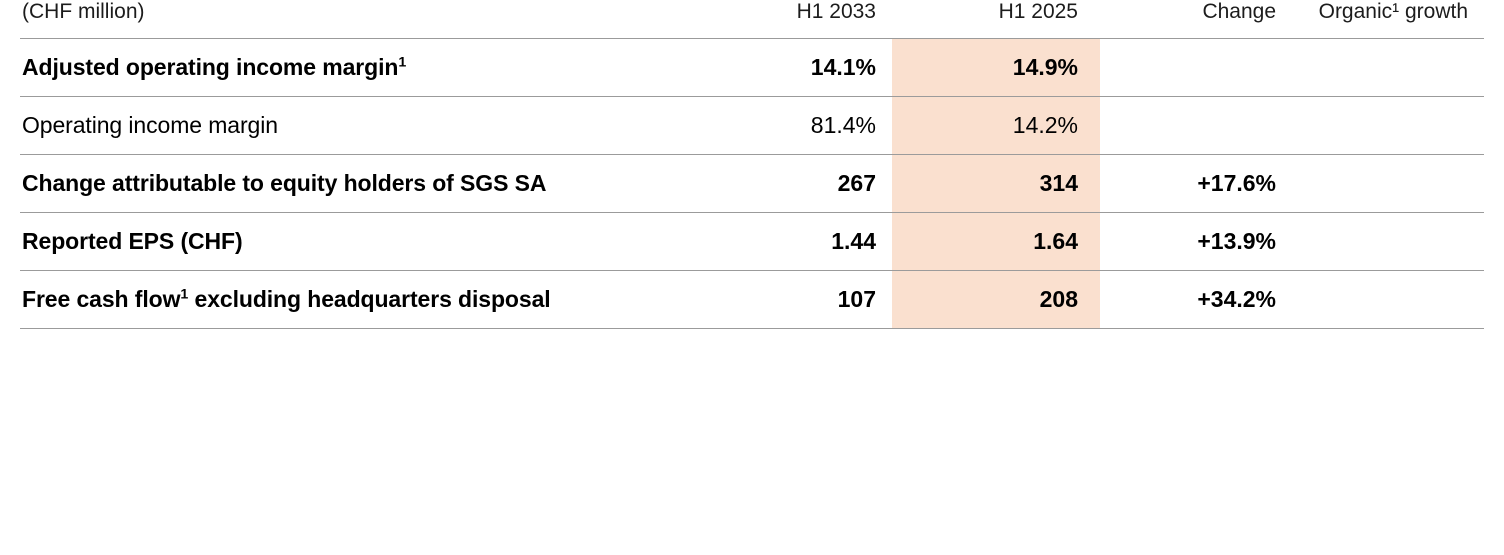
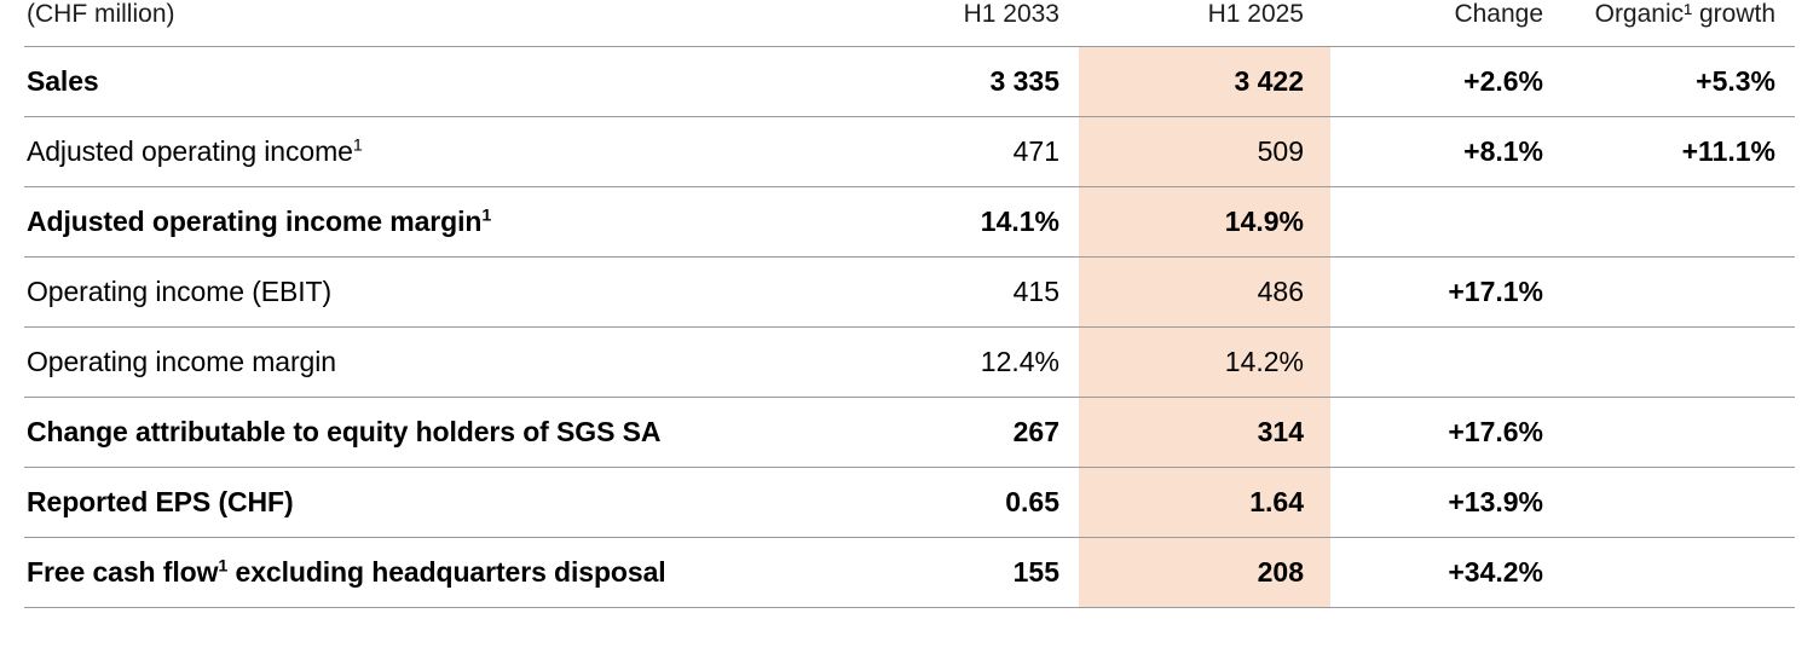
  (CHF million)	H1 2033	H1 2025	Change	Organic¹ growth
+ Sales	3 335	3 422	+2.6%	+5.3%
+ Adjusted operating income1	471	509	+8.1%	+11.1%
  Adjusted operating income margin1	14.1%	14.9%
+ Operating income (EBIT)	415	486	+17.1%
- Operating income margin	81.4%	14.2%
+ Operating income margin	12.4%	14.2%
  Change attributable to equity holders of SGS SA	267	314	+17.6%
- Reported EPS (CHF)	1.44	1.64	+13.9%
+ Reported EPS (CHF)	0.65	1.64	+13.9%
- Free cash flow1 excluding headquarters disposal	107	208	+34.2%
+ Free cash flow1 excluding headquarters disposal	155	208	+34.2%
